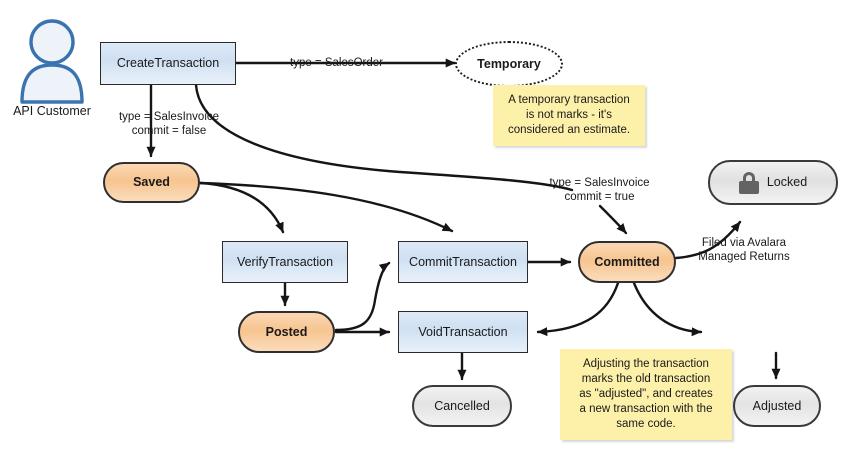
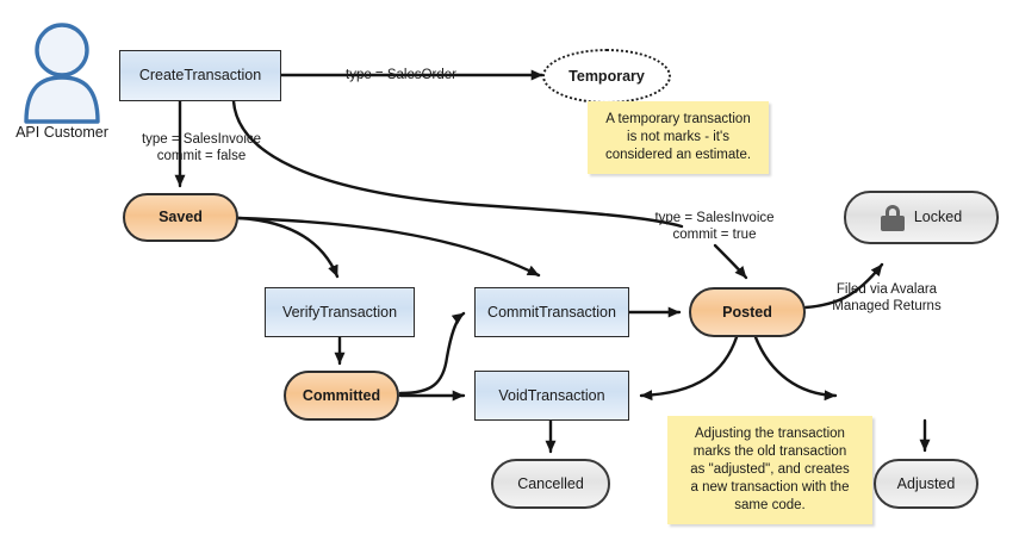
  API Customer
  CreateTransaction
  Temporary
  Saved
  VerifyTransaction
  CommitTransaction
- Committed
+ Posted
  Locked
- Posted
+ Committed
  VoidTransaction
  Cancelled
  Adjusted
  type = SalesOrder
  type = SalesInvoice
  commit = false
  type = SalesInvoice
  commit = true
  Filed via Avalara
  Managed Returns
  A temporary transaction
  is not marks - it's
  considered an estimate.
  Adjusting the transaction
  marks the old transaction
  as "adjusted", and creates
  a new transaction with the
  same code.
